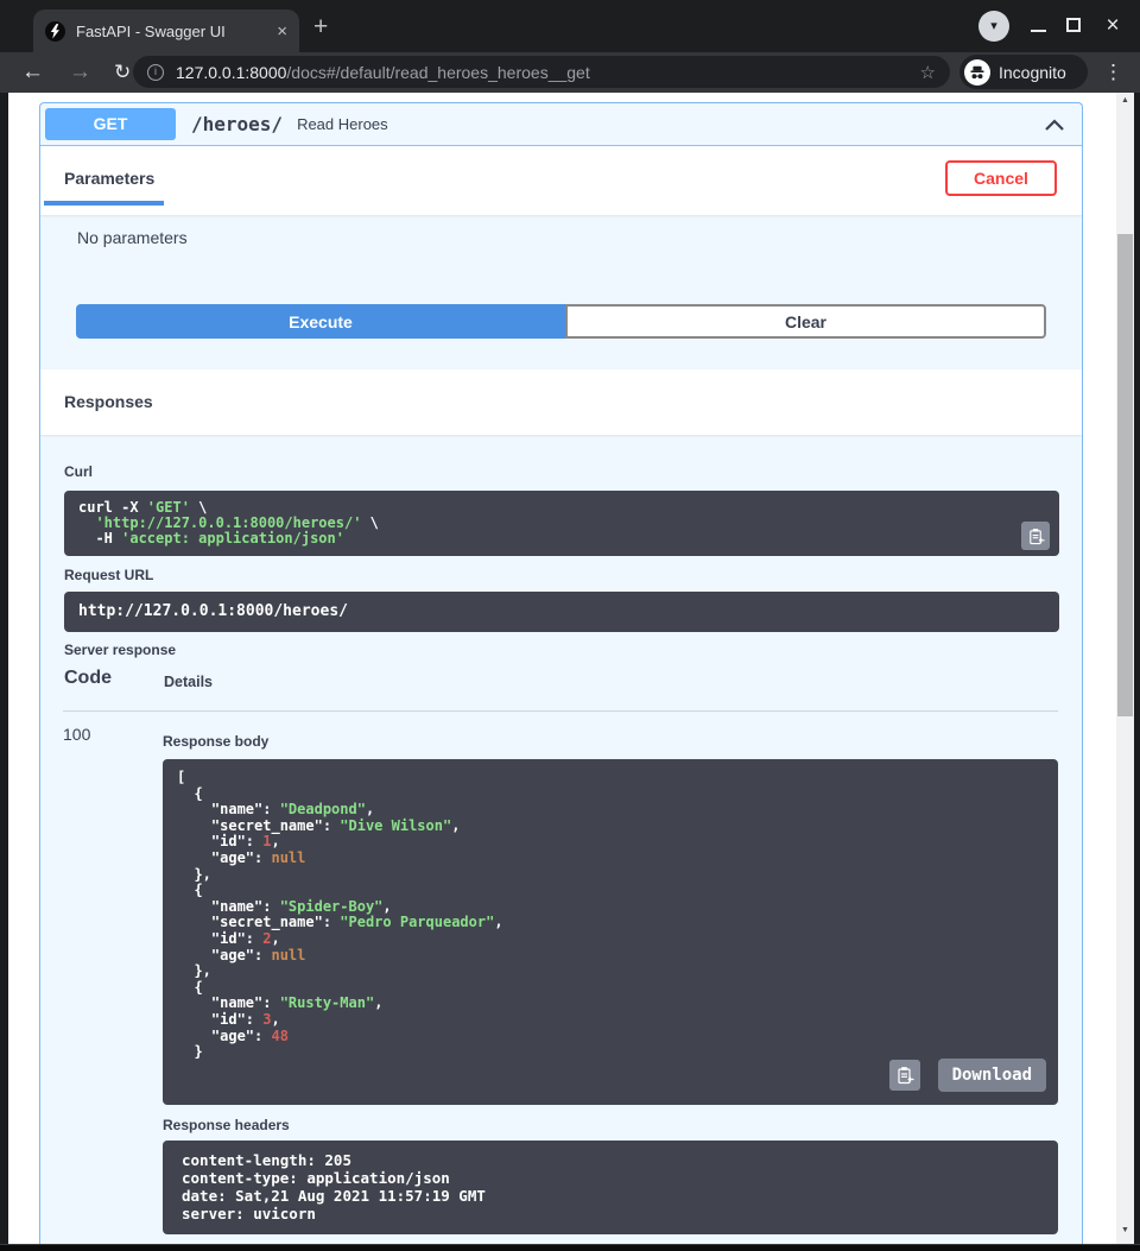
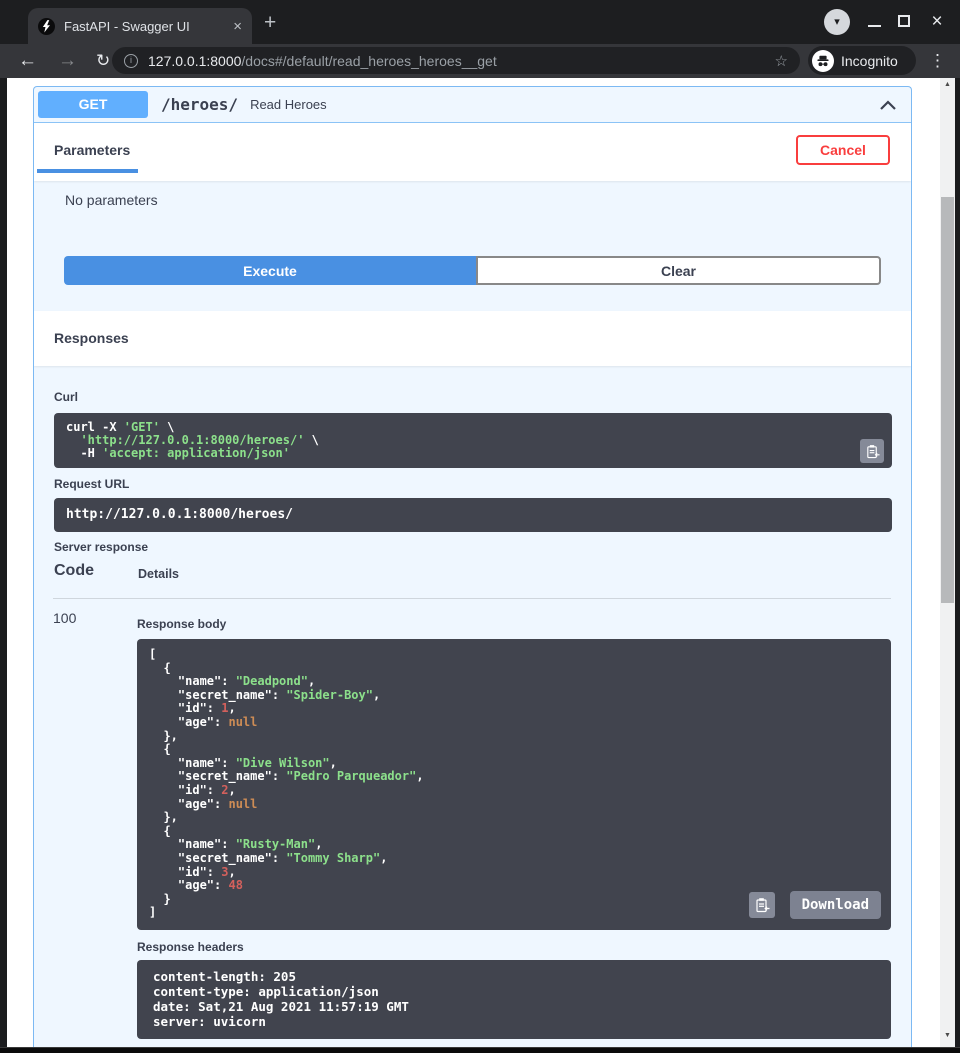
  FastAPI - Swagger UI
  ×
  +
  ▾
  ×
  ←
  →
  ↻
  i
  127.0.0.1:8000
  /docs#/default/read_heroes_heroes__get
  ☆
  Incognito
  ⋮
  GET
  /heroes/
  Read Heroes
  Parameters
  Cancel
  No parameters
  Execute
  Clear
  Responses
  Curl
  curl -X 'GET' \
  'http://127.0.0.1:8000/heroes/' \
  -H 'accept: application/json'
  Request URL
  http://127.0.0.1:8000/heroes/
  Server response
  Code
  Details
  100
  Response body
  [
  {
  "name": "Deadpond",
- "secret_name": "Dive Wilson",
+ "secret_name": "Spider-Boy",
  "id": 1,
  "age": null
  },
  {
- "name": "Spider-Boy",
+ "name": "Dive Wilson",
  "secret_name": "Pedro Parqueador",
  "id": 2,
  "age": null
  },
  {
  "name": "Rusty-Man",
+ "secret_name": "Tommy Sharp",
  "id": 3,
  "age": 48
  }
+ ]
  Download
  Response headers
  content-length: 205
  content-type: application/json
  date: Sat,21 Aug 2021 11:57:19 GMT
  server: uvicorn
